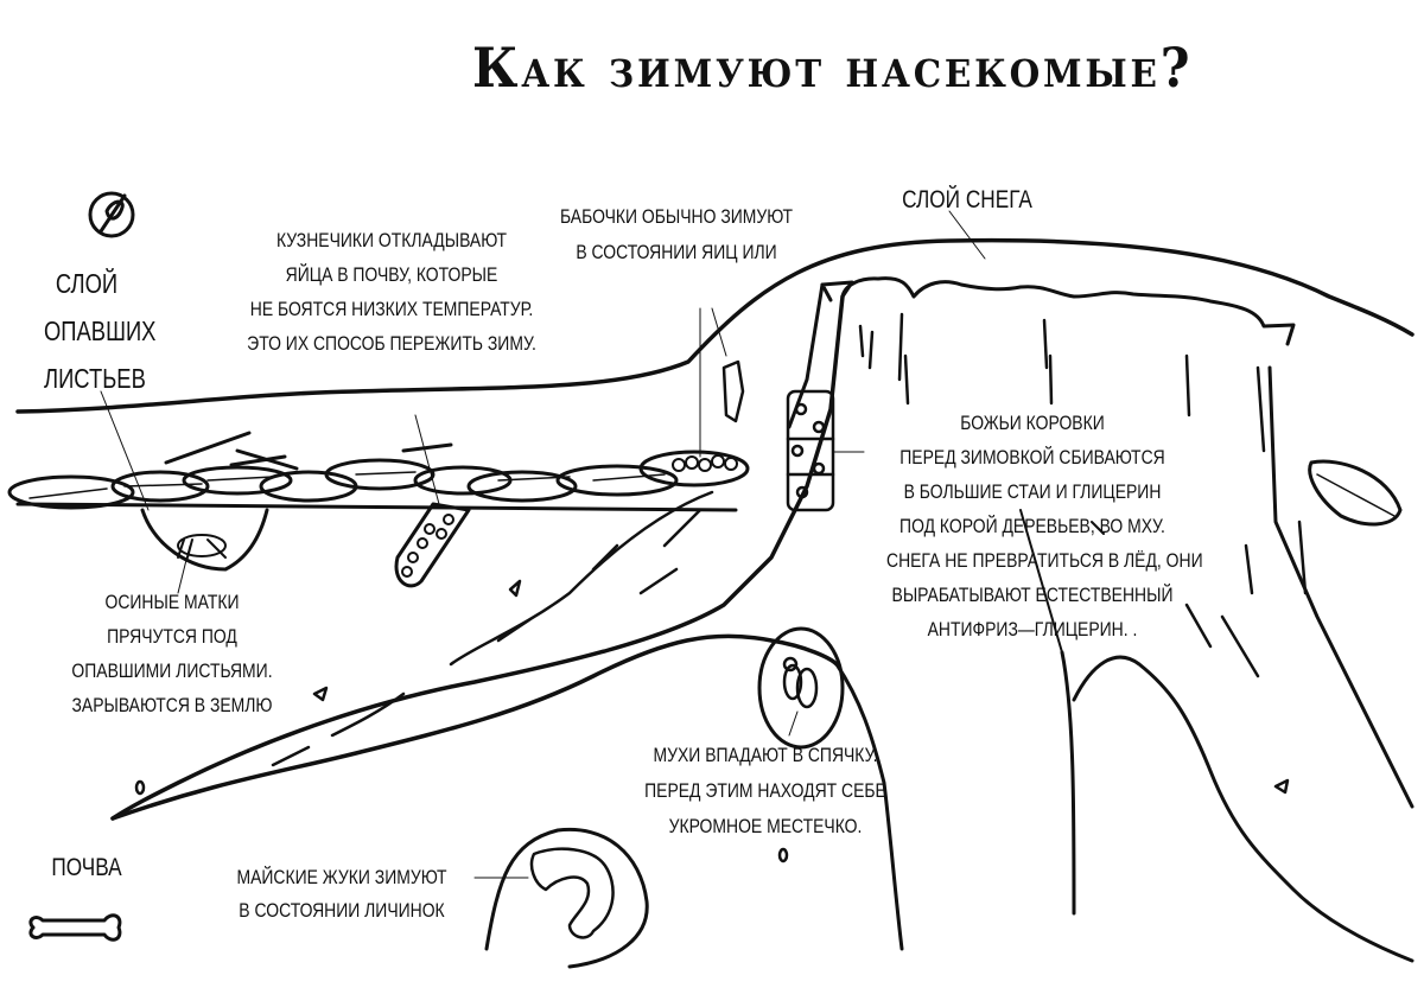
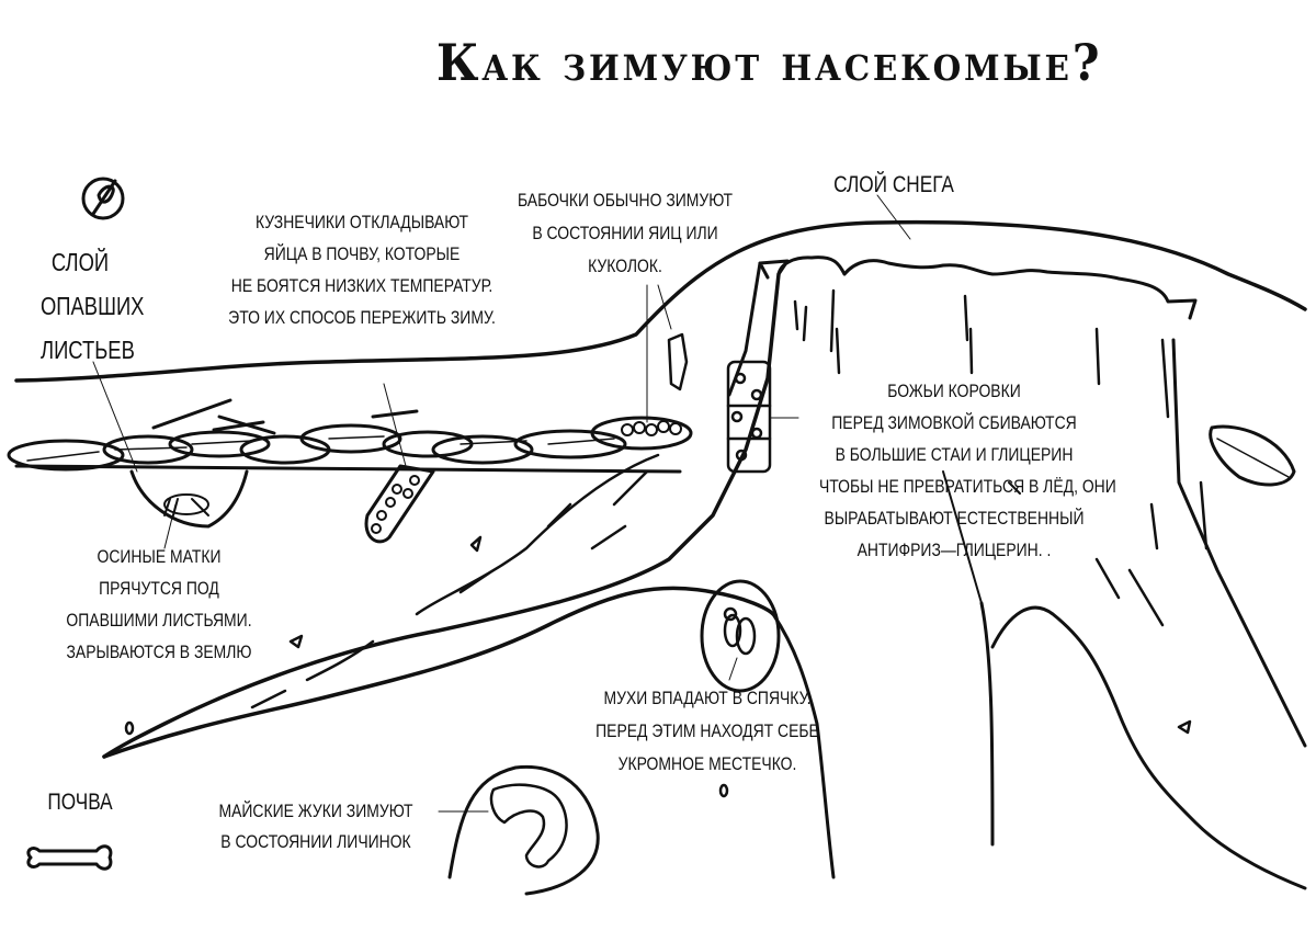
  Как зимуют насекомые?
  СЛОЙ
  ОПАВШИХ
  ЛИСТЬЕВ
  КУЗНЕЧИКИ ОТКЛАДЫВАЮТ
  ЯЙЦА В ПОЧВУ, КОТОРЫЕ
  НЕ БОЯТСЯ НИЗКИХ ТЕМПЕРАТУР.
  ЭТО ИХ СПОСОБ ПЕРЕЖИТЬ ЗИМУ.
  БАБОЧКИ ОБЫЧНО ЗИМУЮТ
  В СОСТОЯНИИ ЯИЦ ИЛИ
+ КУКОЛОК.
  СЛОЙ СНЕГА
  БОЖЬИ КОРОВКИ
  ПЕРЕД ЗИМОВКОЙ СБИВАЮТСЯ
  В БОЛЬШИЕ СТАИ И ГЛИЦЕРИН
- ПОД КОРОЙ ДЕРЕВЬЕВ, ВО МХУ.
- СНЕГА НЕ ПРЕВРАТИТЬСЯ В ЛЁД, ОНИ
+ ЧТОБЫ НЕ ПРЕВРАТИТЬСЯ В ЛЁД, ОНИ
  ВЫРАБАТЫВАЮТ ЕСТЕСТВЕННЫЙ
  АНТИФРИЗ—ГЛИЦЕРИН. .
  ОСИНЫЕ МАТКИ
  ПРЯЧУТСЯ ПОД
  ОПАВШИМИ ЛИСТЬЯМИ.
  ЗАРЫВАЮТСЯ В ЗЕМЛЮ
  МУХИ ВПАДАЮТ В СПЯЧКУ.
  ПЕРЕД ЭТИМ НАХОДЯТ СЕБЕ
  УКРОМНОЕ МЕСТЕЧКО.
  ПОЧВА
  МАЙСКИЕ ЖУКИ ЗИМУЮТ
  В СОСТОЯНИИ ЛИЧИНОК
